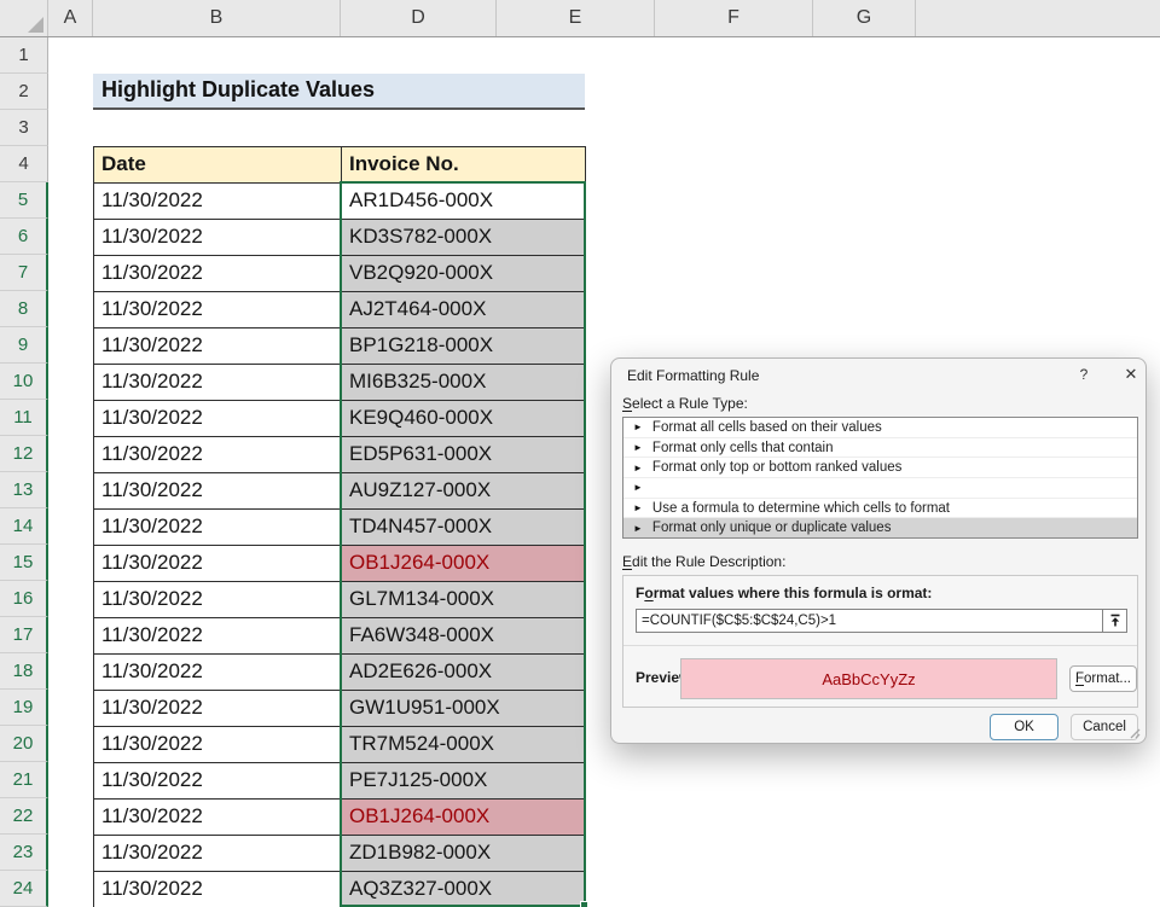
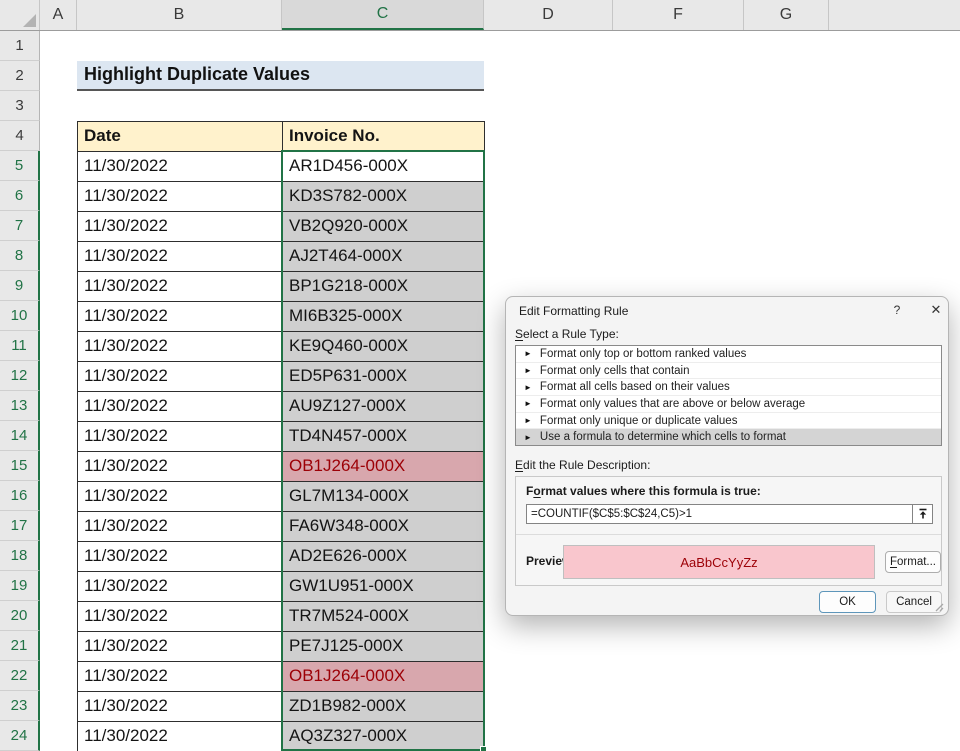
  A
  B
+ C
  D
- E
  F
  G
  1
  2
  3
  4
  5
  6
  7
  8
  9
  10
  11
  12
  13
  14
  15
  16
  17
  18
  19
  20
  21
  22
  23
  24
  Highlight Duplicate Values
  Date
  Invoice No.
  11/30/2022
  AR1D456-000X
  11/30/2022
  KD3S782-000X
  11/30/2022
  VB2Q920-000X
  11/30/2022
  AJ2T464-000X
  11/30/2022
  BP1G218-000X
  11/30/2022
  MI6B325-000X
  11/30/2022
  KE9Q460-000X
  11/30/2022
  ED5P631-000X
  11/30/2022
  AU9Z127-000X
  11/30/2022
  TD4N457-000X
  11/30/2022
  OB1J264-000X
  11/30/2022
  GL7M134-000X
  11/30/2022
  FA6W348-000X
  11/30/2022
  AD2E626-000X
  11/30/2022
  GW1U951-000X
  11/30/2022
  TR7M524-000X
  11/30/2022
  PE7J125-000X
  11/30/2022
  OB1J264-000X
  11/30/2022
  ZD1B982-000X
  11/30/2022
  AQ3Z327-000X
  Edit Formatting Rule
  ?
  ✕
  Select a Rule Type:
  ►
- Format all cells based on their values
+ Format only top or bottom ranked values
  ►
  Format only cells that contain
  ►
- Format only top or bottom ranked values
+ Format all cells based on their values
  ►
+ Format only values that are above or below average
  ►
- Use a formula to determine which cells to format
+ Format only unique or duplicate values
  ►
- Format only unique or duplicate values
+ Use a formula to determine which cells to format
  Edit the Rule Description:
- Format values where this formula is ormat:
+ Format values where this formula is true:
  =COUNTIF($C$5:$C$24,C5)>1
  Previe
  AaBbCcYyZz
  Format...
  OK
  Cancel
